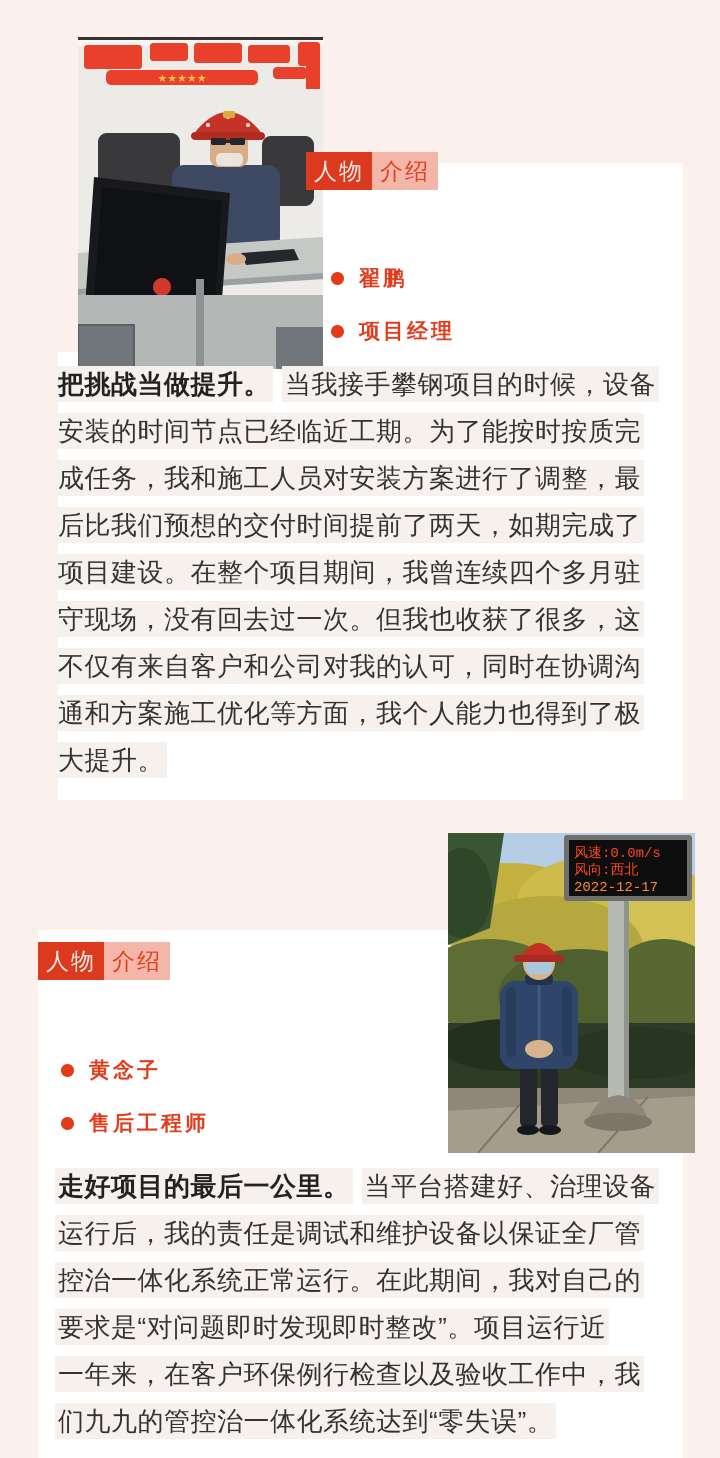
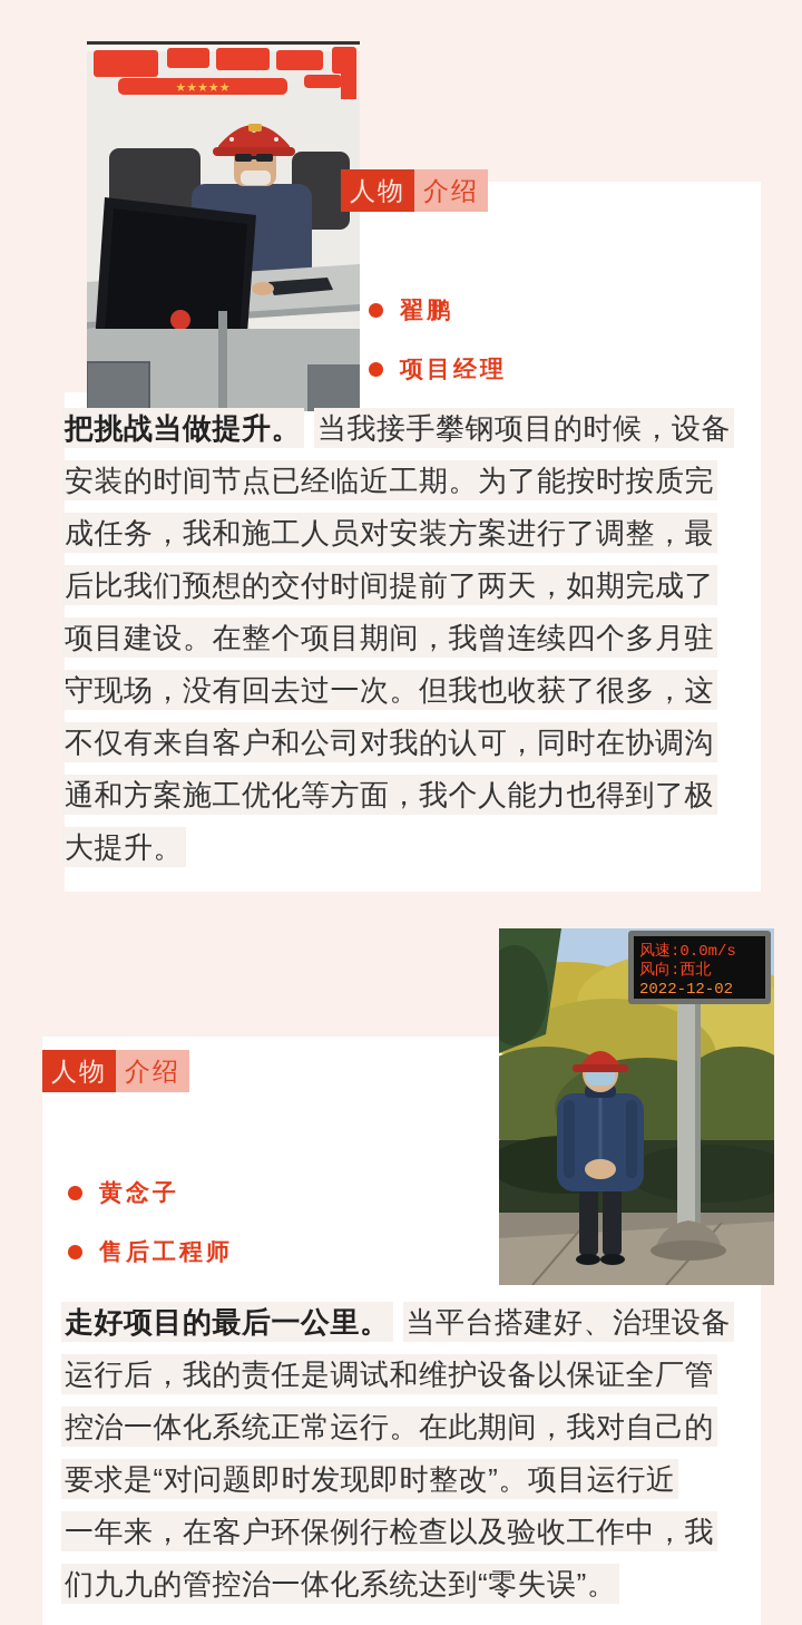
  ★★★★★
  人物
  介绍
  翟鹏
  项目经理
  把挑战当做提升。
  当我接手攀钢项目的时候，设备
  安装的时间节点已经临近工期。为了能按时按质完
  成任务，我和施工人员对安装方案进行了调整，最
  后比我们预想的交付时间提前了两天，如期完成了
  项目建设。在整个项目期间，我曾连续四个多月驻
  守现场，没有回去过一次。但我也收获了很多，这
  不仅有来自客户和公司对我的认可，同时在协调沟
  通和方案施工优化等方面，我个人能力也得到了极
  大提升。
  风速:0.0m/s
  风向:西北
- 2022-12-17
+ 2022-12-02
  人物
  介绍
  黄念子
  售后工程师
  走好项目的最后一公里。
  当平台搭建好、治理设备
  运行后，我的责任是调试和维护设备以保证全厂管
  控治一体化系统正常运行。在此期间，我对自己的
  要求是“对问题即时发现即时整改”。项目运行近
  一年来，在客户环保例行检查以及验收工作中，我
  们九九的管控治一体化系统达到“零失误”。
